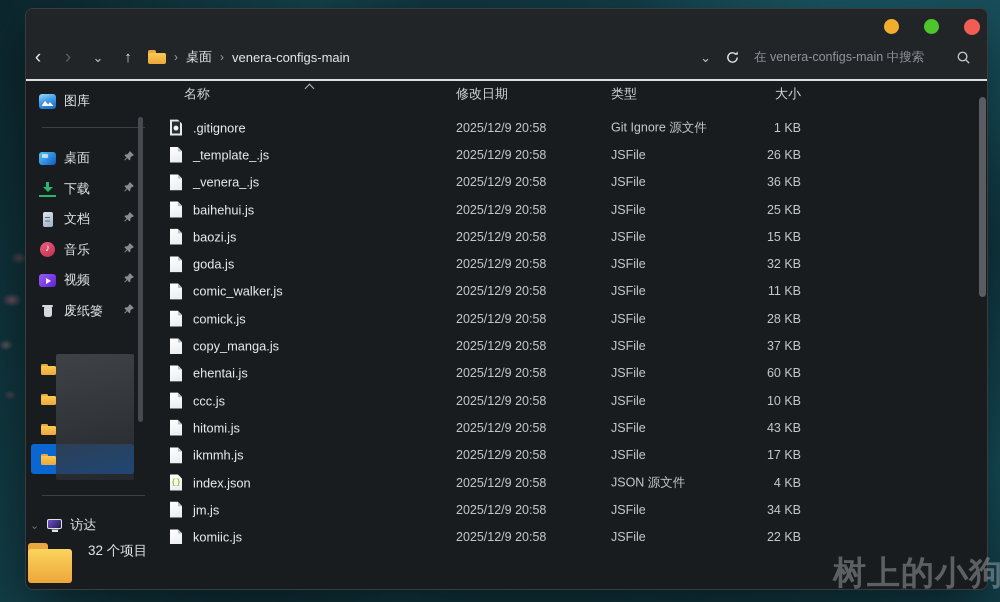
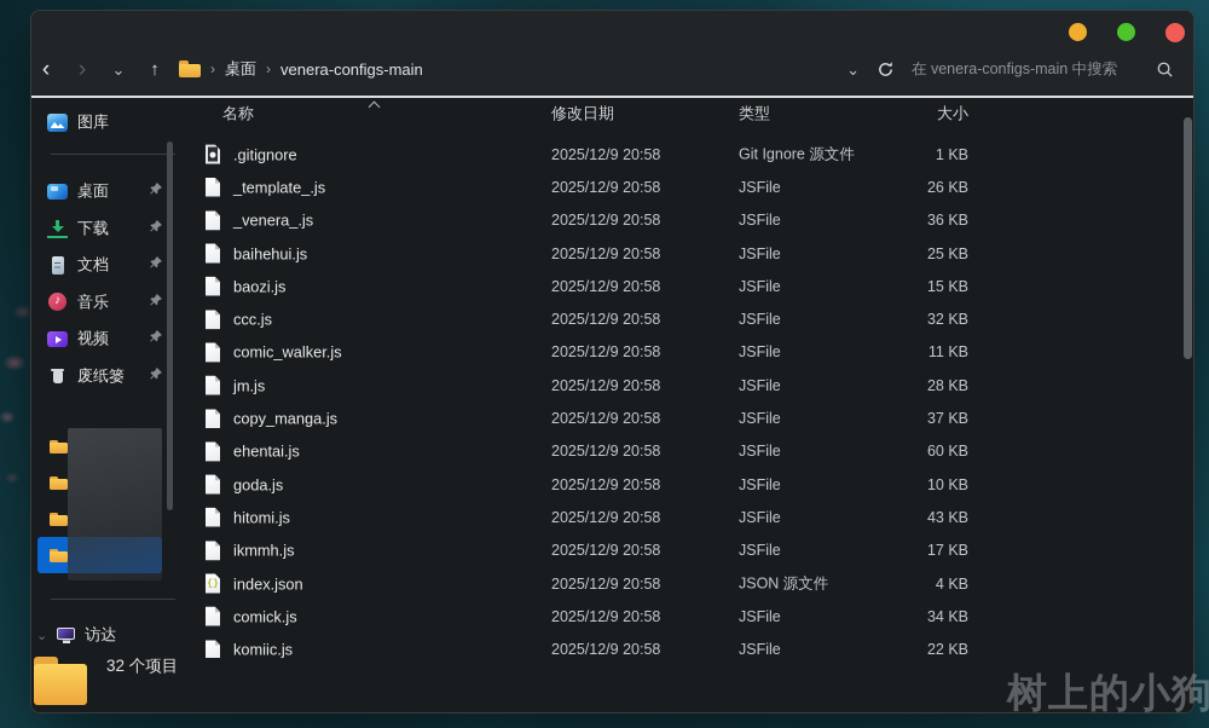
  ‹
  ›
  ⌄
  ↑
  ›
  桌面
  ›
  venera-configs-main
  ⌄
  在 venera-configs-main 中搜索
  图库
  桌面
  下载
  文档
  音乐
  视频
  废纸篓
  ⌄
  访达
  32 个项目
  名称
  修改日期
  类型
  大小
  .gitignore
  2025/12/9 20:58
  Git Ignore 源文件
  1 KB
  _template_.js
  2025/12/9 20:58
  JSFile
  26 KB
  _venera_.js
  2025/12/9 20:58
  JSFile
  36 KB
  baihehui.js
  2025/12/9 20:58
  JSFile
  25 KB
  baozi.js
  2025/12/9 20:58
  JSFile
  15 KB
- goda.js
+ ccc.js
  2025/12/9 20:58
  JSFile
  32 KB
  comic_walker.js
  2025/12/9 20:58
  JSFile
  11 KB
- comick.js
+ jm.js
  2025/12/9 20:58
  JSFile
  28 KB
  copy_manga.js
  2025/12/9 20:58
  JSFile
  37 KB
  ehentai.js
  2025/12/9 20:58
  JSFile
  60 KB
- ccc.js
+ goda.js
  2025/12/9 20:58
  JSFile
  10 KB
  hitomi.js
  2025/12/9 20:58
  JSFile
  43 KB
  ikmmh.js
  2025/12/9 20:58
  JSFile
  17 KB
  index.json
  2025/12/9 20:58
  JSON 源文件
  4 KB
- jm.js
+ comick.js
  2025/12/9 20:58
  JSFile
  34 KB
  komiic.js
  2025/12/9 20:58
  JSFile
  22 KB
  树上的小狗
